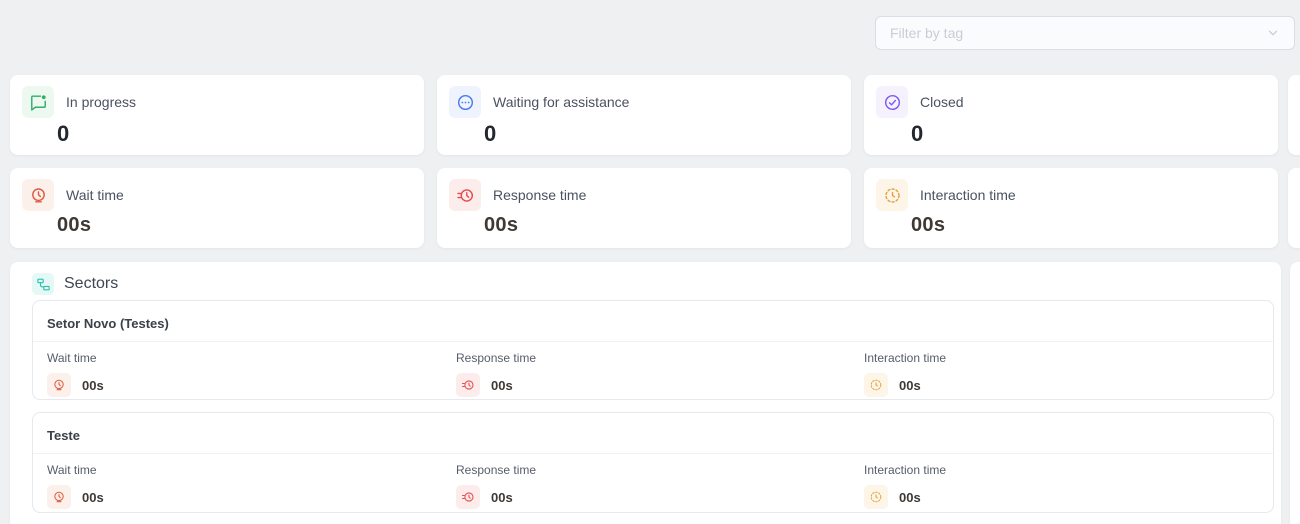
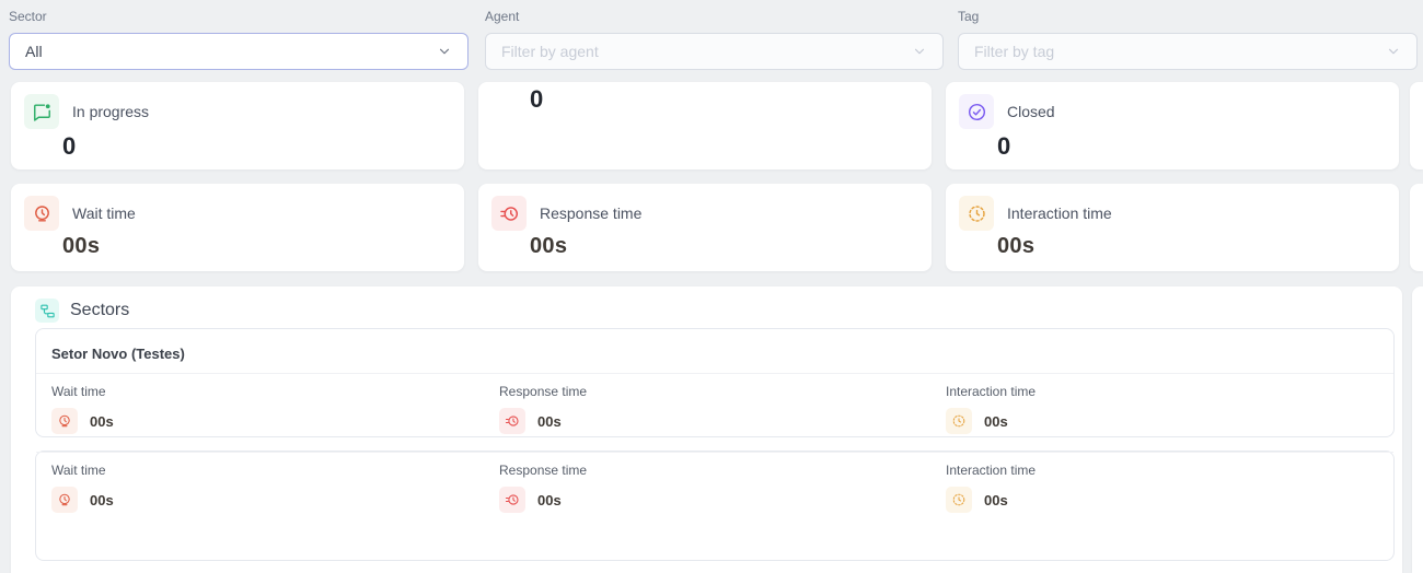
+ Sector
+ All
+ Agent
+ Filter by agent
+ Tag
  Filter by tag
  In progress
  0
- Waiting for assistance
  0
  Closed
  0
  Wait time
  00s
  Response time
  00s
  Interaction time
  00s
  Sectors
  Setor Novo (Testes)
  Wait time
  00s
  Response time
  00s
  Interaction time
  00s
- Teste
  Wait time
  00s
  Response time
  00s
  Interaction time
  00s
